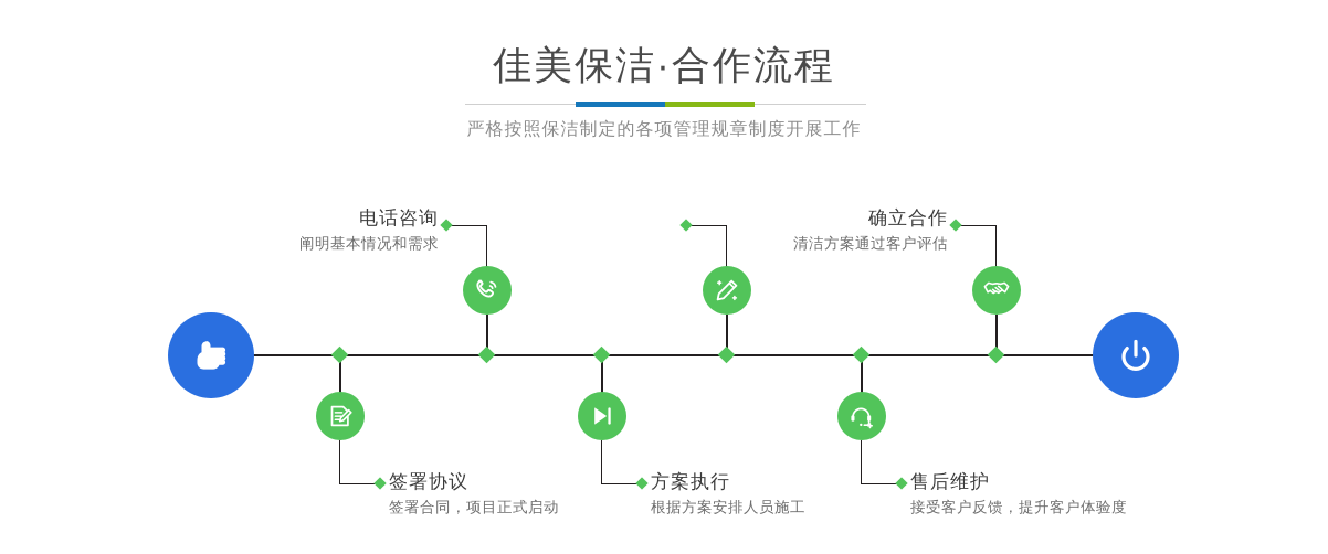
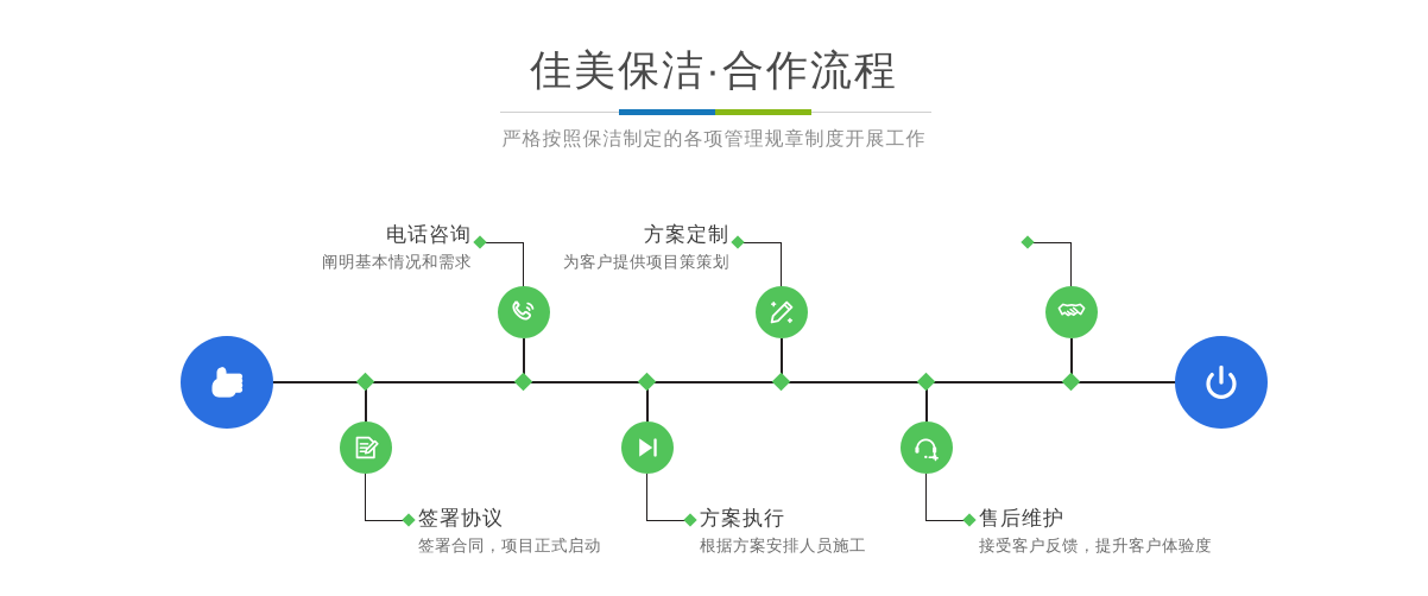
  佳美保洁·合作流程
  严格按照保洁制定的各项管理规章制度开展工作
  电话咨询
  阐明基本情况和需求
  签署协议
  签署合同，项目正式启动
+ 方案定制
+ 为客户提供项目策策划
  方案执行
  根据方案安排人员施工
- 确立合作
- 清洁方案通过客户评估
  售后维护
  接受客户反馈，提升客户体验度
